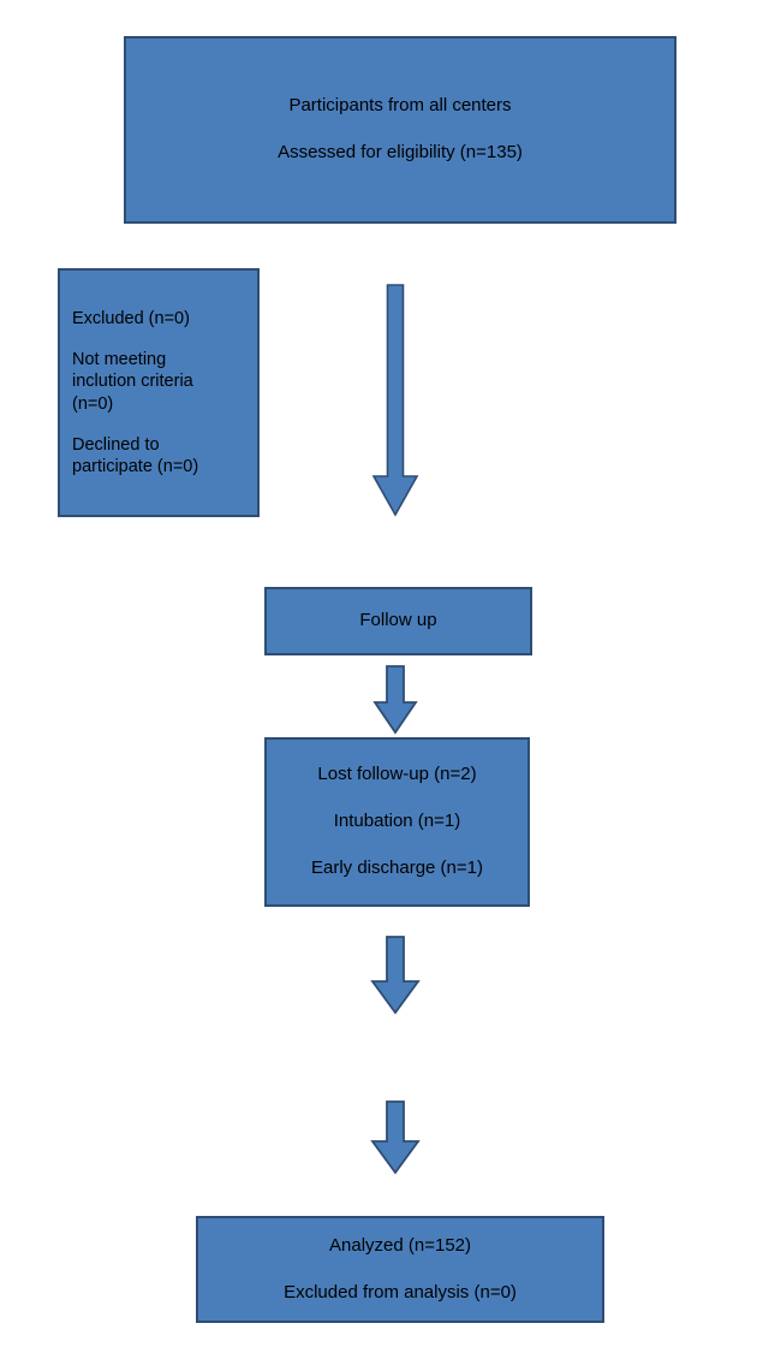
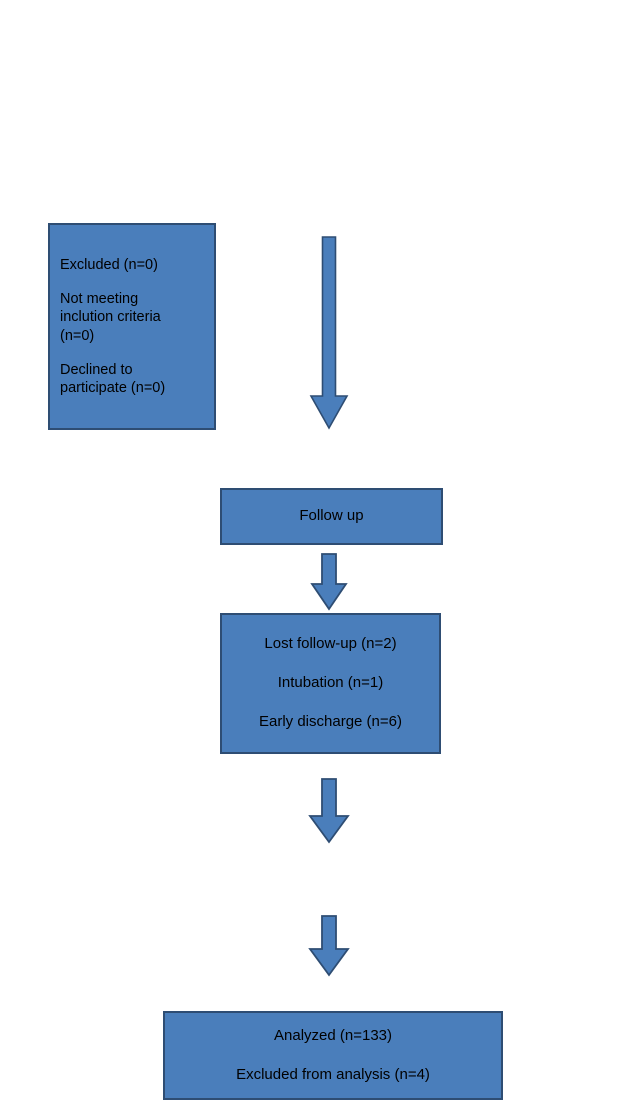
- Participants from all centers
- Assessed for eligibility (n=135)
  Excluded (n=0)
  Not meeting
  inclution criteria
  (n=0)
  Declined to
  participate (n=0)
  Follow up
  Lost follow-up (n=2)
  Intubation (n=1)
- Early discharge (n=1)
+ Early discharge (n=6)
- Analyzed (n=152)
+ Analyzed (n=133)
- Excluded from analysis (n=0)
+ Excluded from analysis (n=4)
